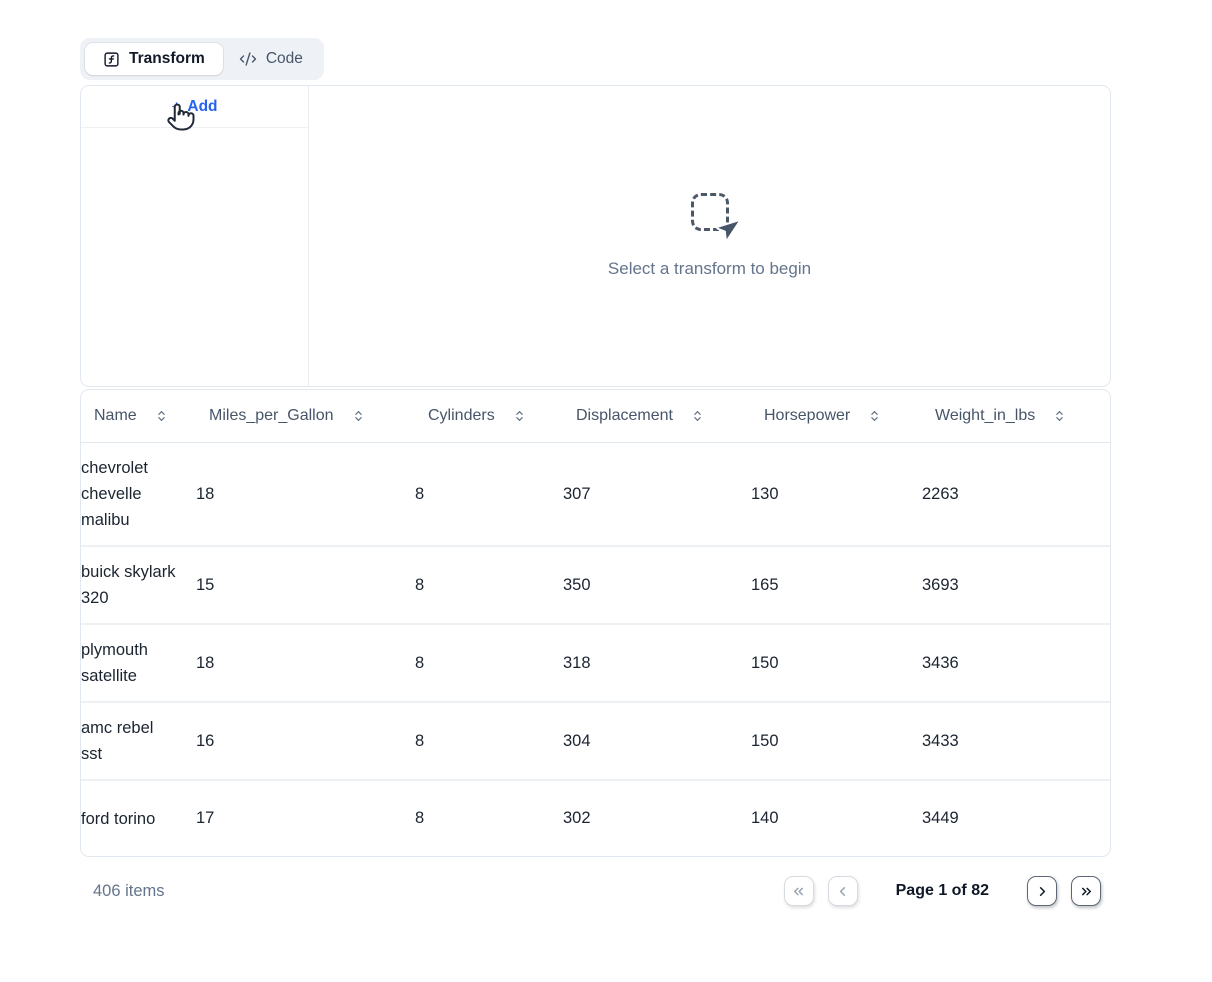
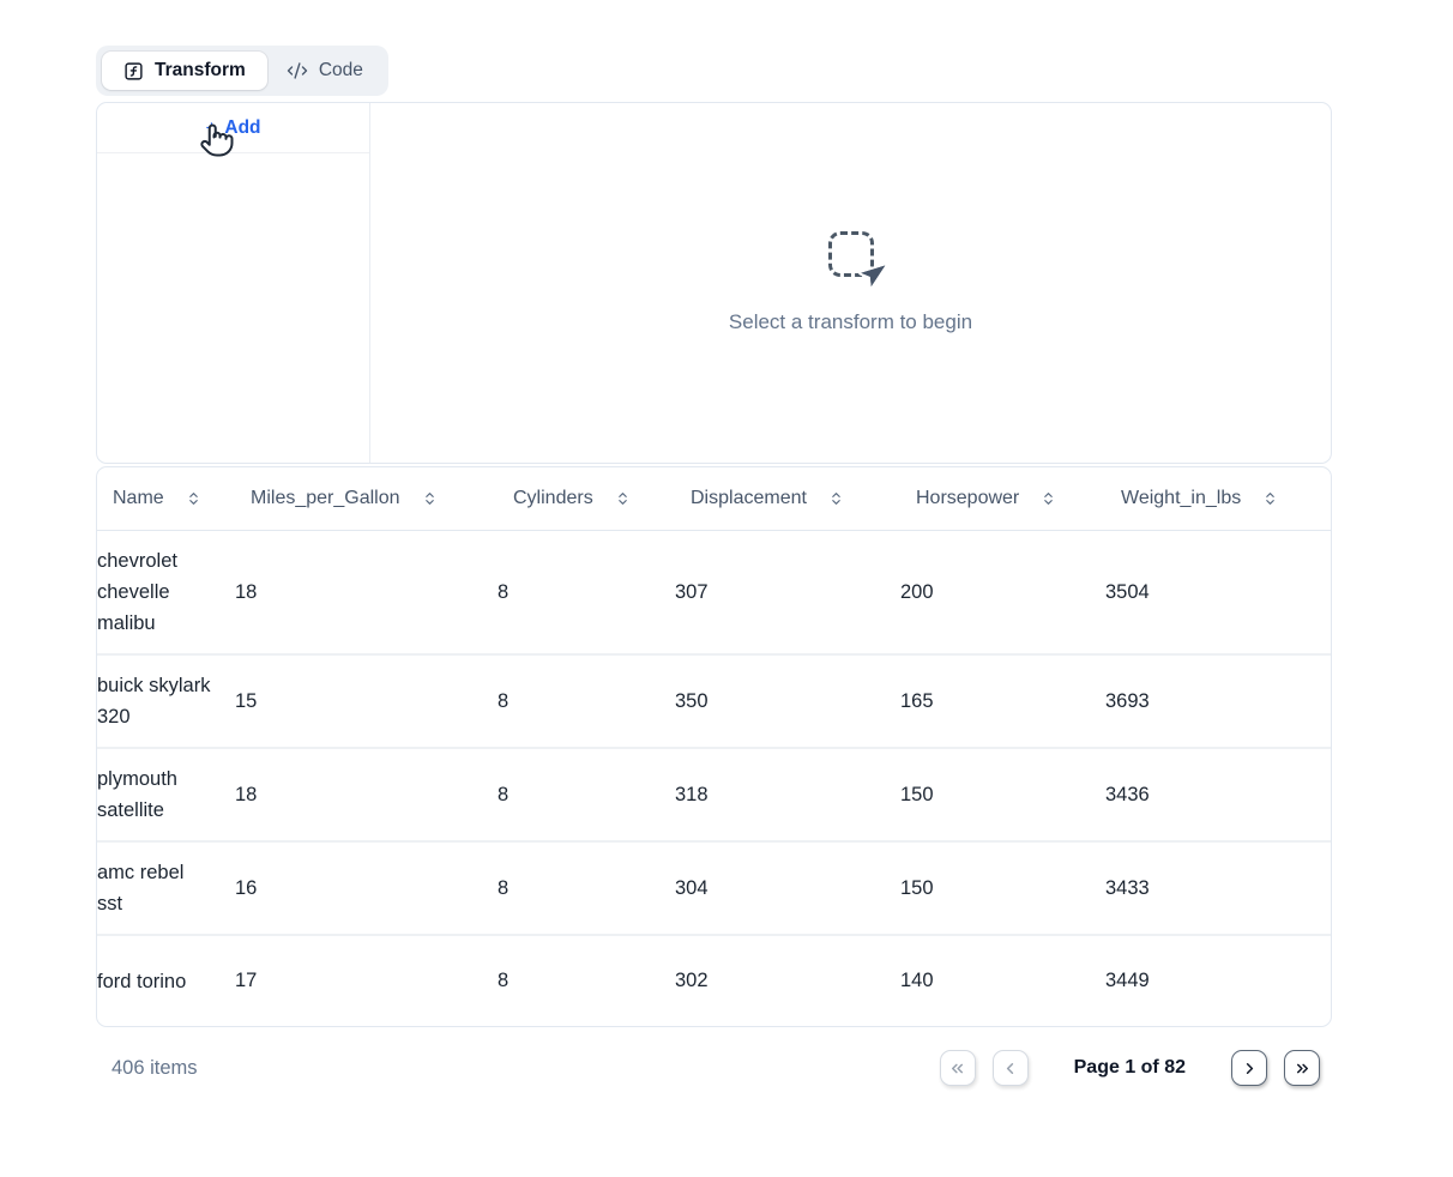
  Transform
  Code
  Add
  Select a transform to begin
  Name
  Miles_per_Gallon
  Cylinders
  Displacement
  Horsepower
  Weight_in_lbs
  chevrolet chevelle malibu
  18
  8
  307
- 130
+ 200
- 2263
+ 3504
  buick skylark 320
  15
  8
  350
  165
  3693
  plymouth satellite
  18
  8
  318
  150
  3436
  amc rebel sst
  16
  8
  304
  150
  3433
  ford torino
  17
  8
  302
  140
  3449
  406 items
  Page 1 of 82
